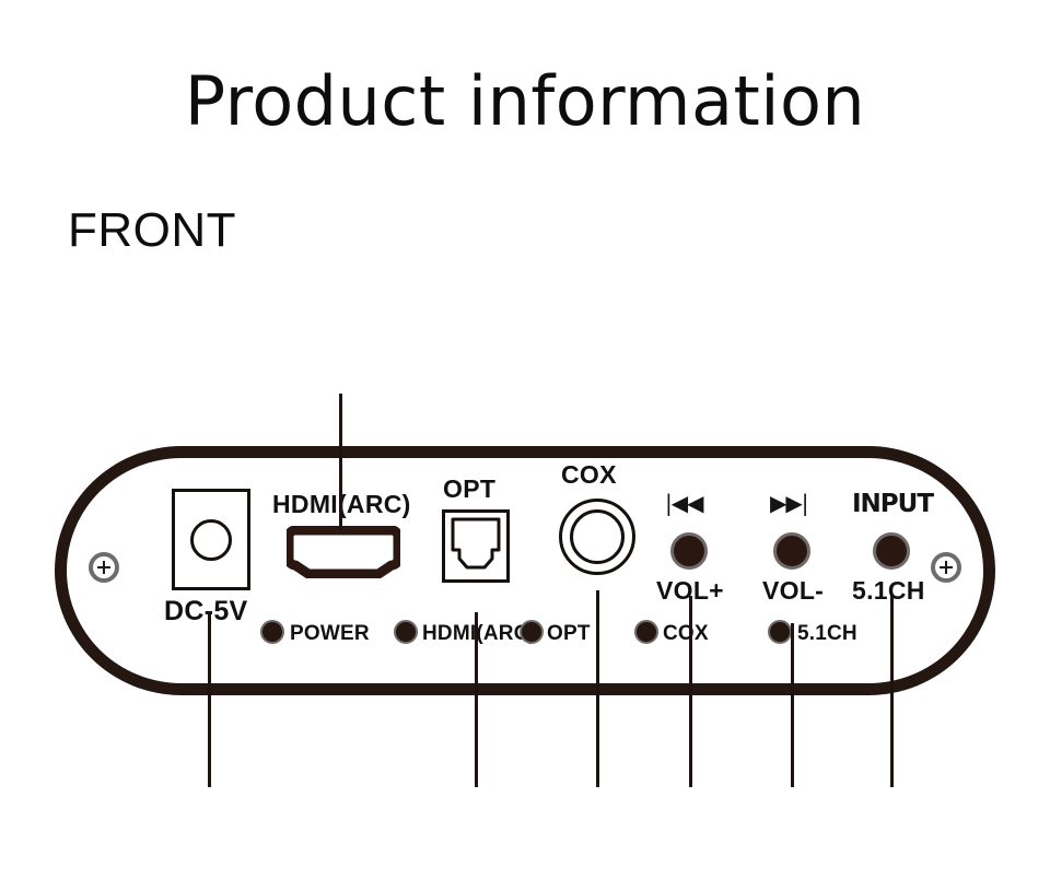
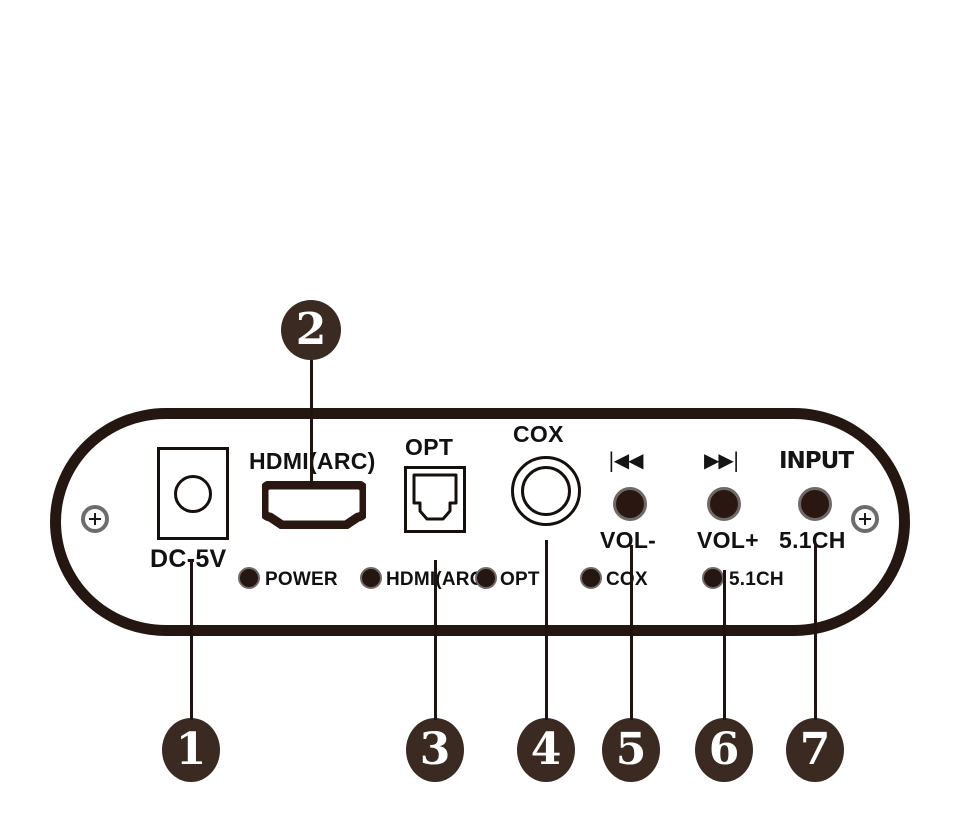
- Product information
- FRONT
  DC-5V
  HDMIARC)
  OPT
  COX
  |◀◀
- VOL+
+ VOL-
  ▶▶|
- VOL-
+ VOL+
  INPUT
  5.1CH
  POWER
  HDMI(AR
  OPT
  COX
  5.1CH
+ 2
+ 1
+ 3
+ 4
+ 5
+ 6
+ 7
